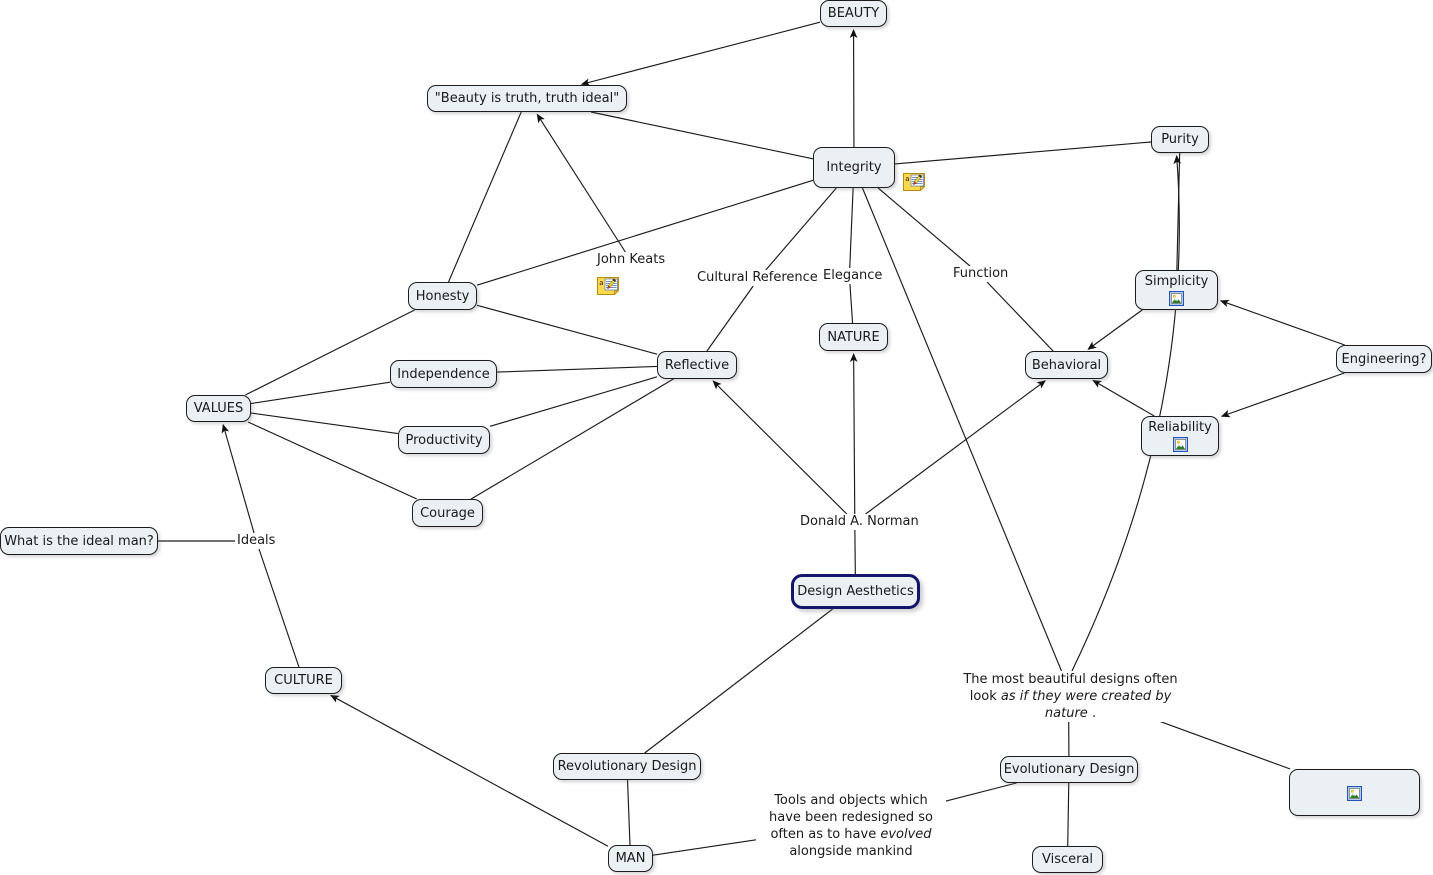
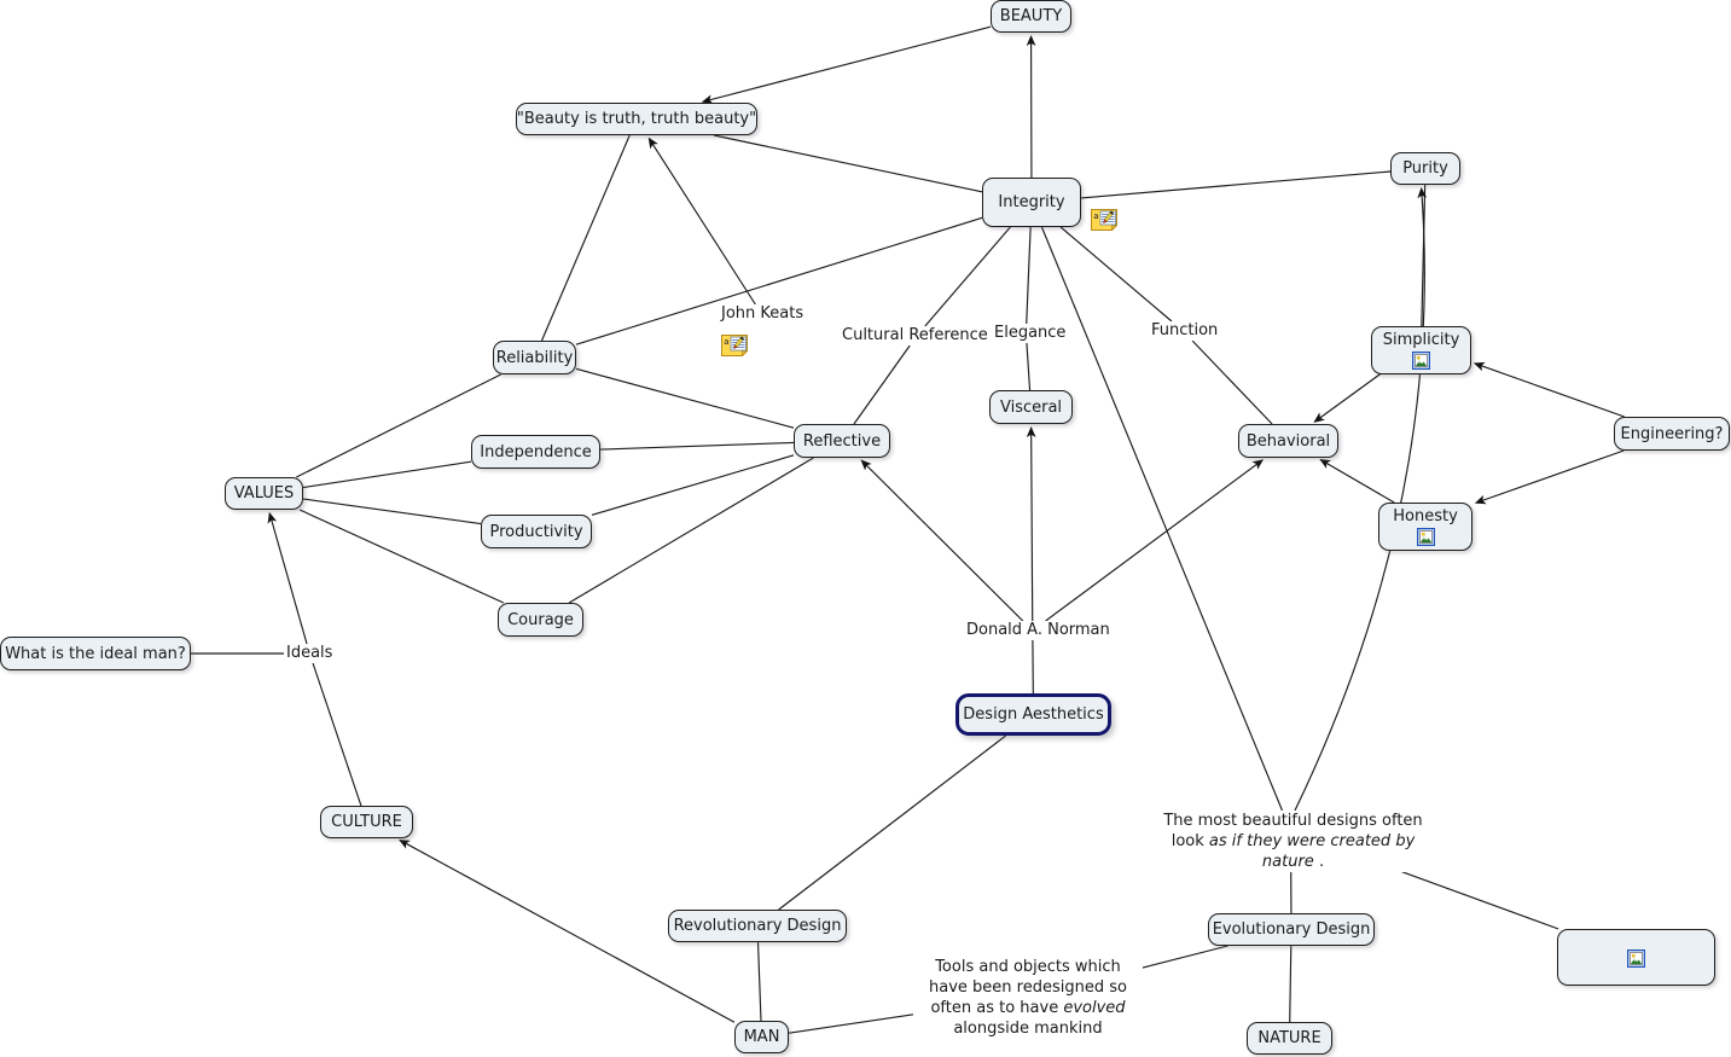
  BEAUTY
- "Beauty is truth, truth ideal"
+ "Beauty is truth, truth beauty"
  Integrity
  Purity
- Honesty
+ Reliability
  Simplicity
- NATURE
+ Visceral
  Independence
  Behavioral
  Engineering?
  Reflective
  VALUES
  Productivity
- Reliability
+ Honesty
  Courage
  What is the ideal man?
  Design Aesthetics
  CULTURE
  Revolutionary Design
  Evolutionary Design
  MAN
- Visceral
+ NATURE
  John Keats
  a
  Cultural Reference
  Elegance
  Function
  Donald A. Norman
  Ideals
  The most beautiful designs often look as if they were created by nature .
  Tools and objects which have been redesigned so often as to have evolved alongside mankind
  a
